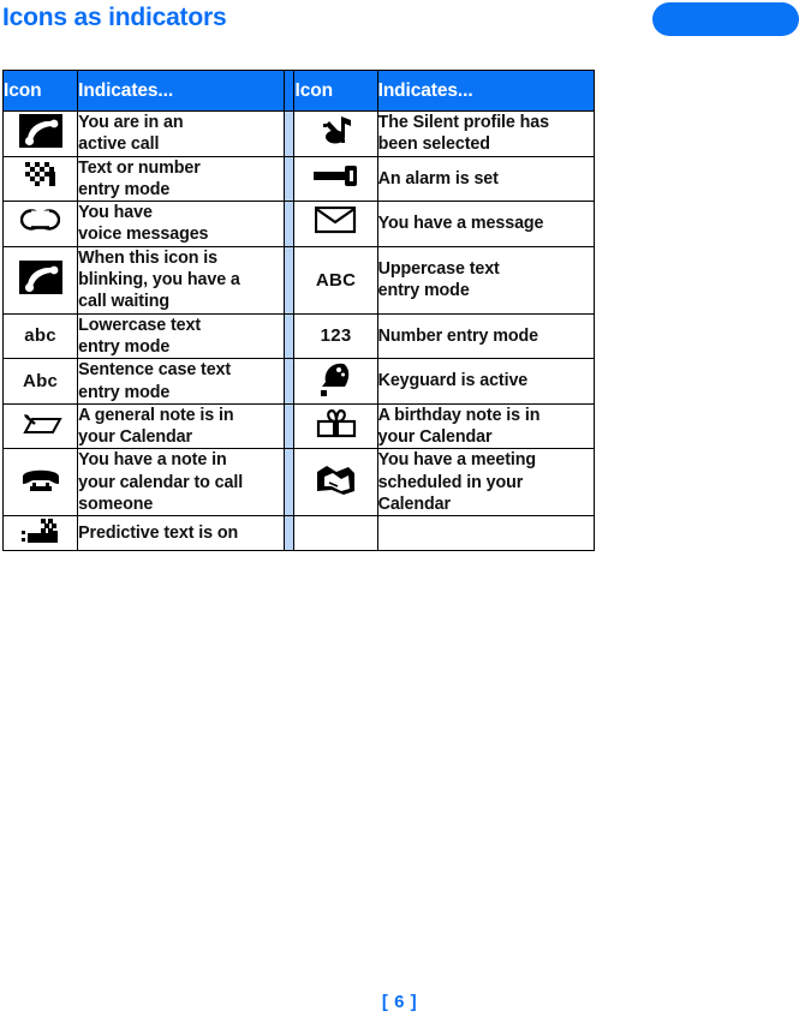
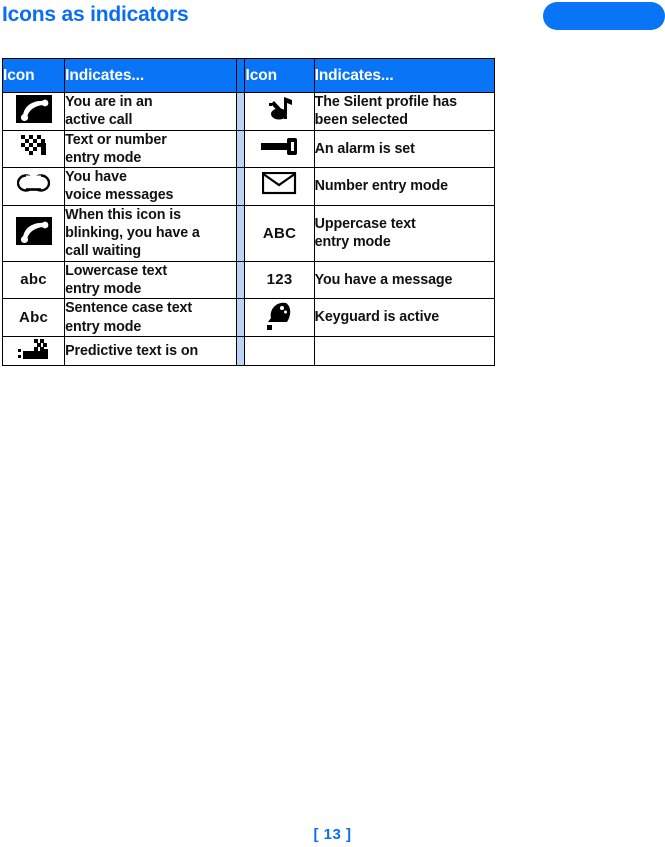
  Icons as indicators
  Icon	Indicates...		Icon	Indicates...
  	You are in anactive call			The Silent profile hasbeen selected
  	Text or numberentry mode			An alarm is set
- 	You havevoice messages			You have a message
+ 	You havevoice messages			Number entry mode
  	When this icon isblinking, you have acall waiting		ABC	Uppercase textentry mode
- abc	Lowercase textentry mode		123	Number entry mode
+ abc	Lowercase textentry mode		123	You have a message
  Abc	Sentence case textentry mode			Keyguard is active
- 	A general note is inyour Calendar			A birthday note is inyour Calendar
- 	You have a note inyour calendar to callsomeone			You have a meetingscheduled in yourCalendar
  	Predictive text is on
- [ 6 ]
+ [ 13 ]
